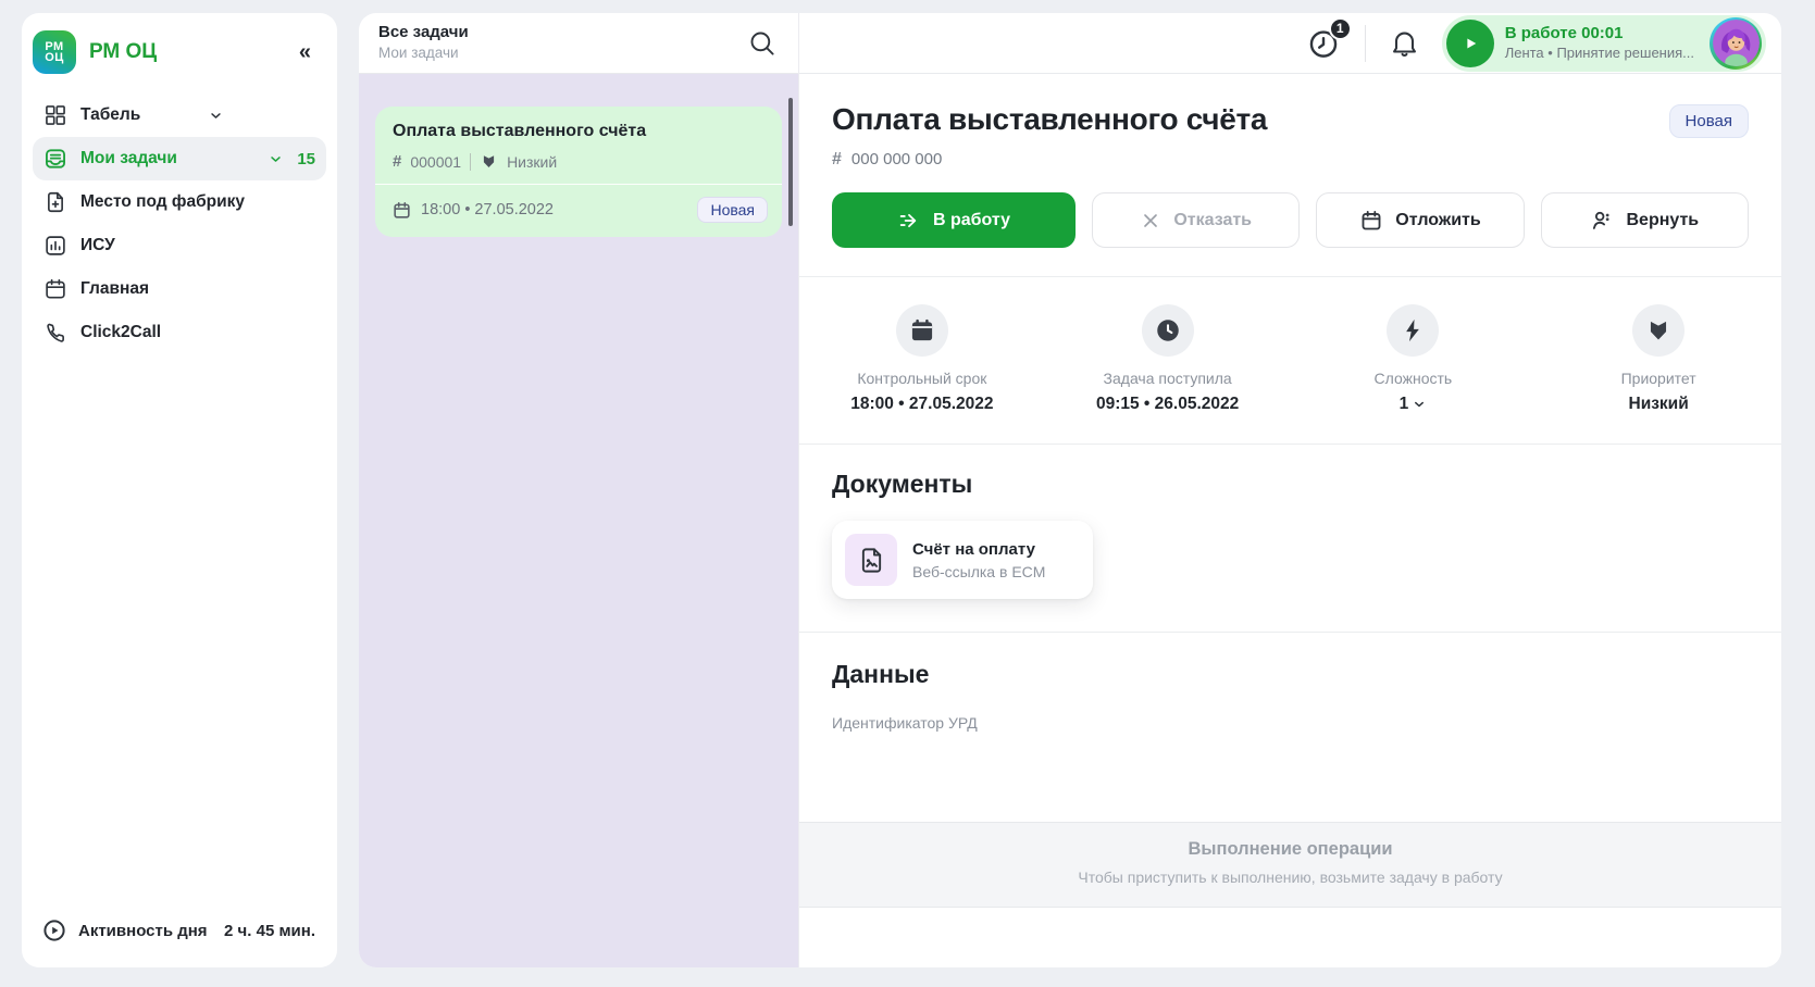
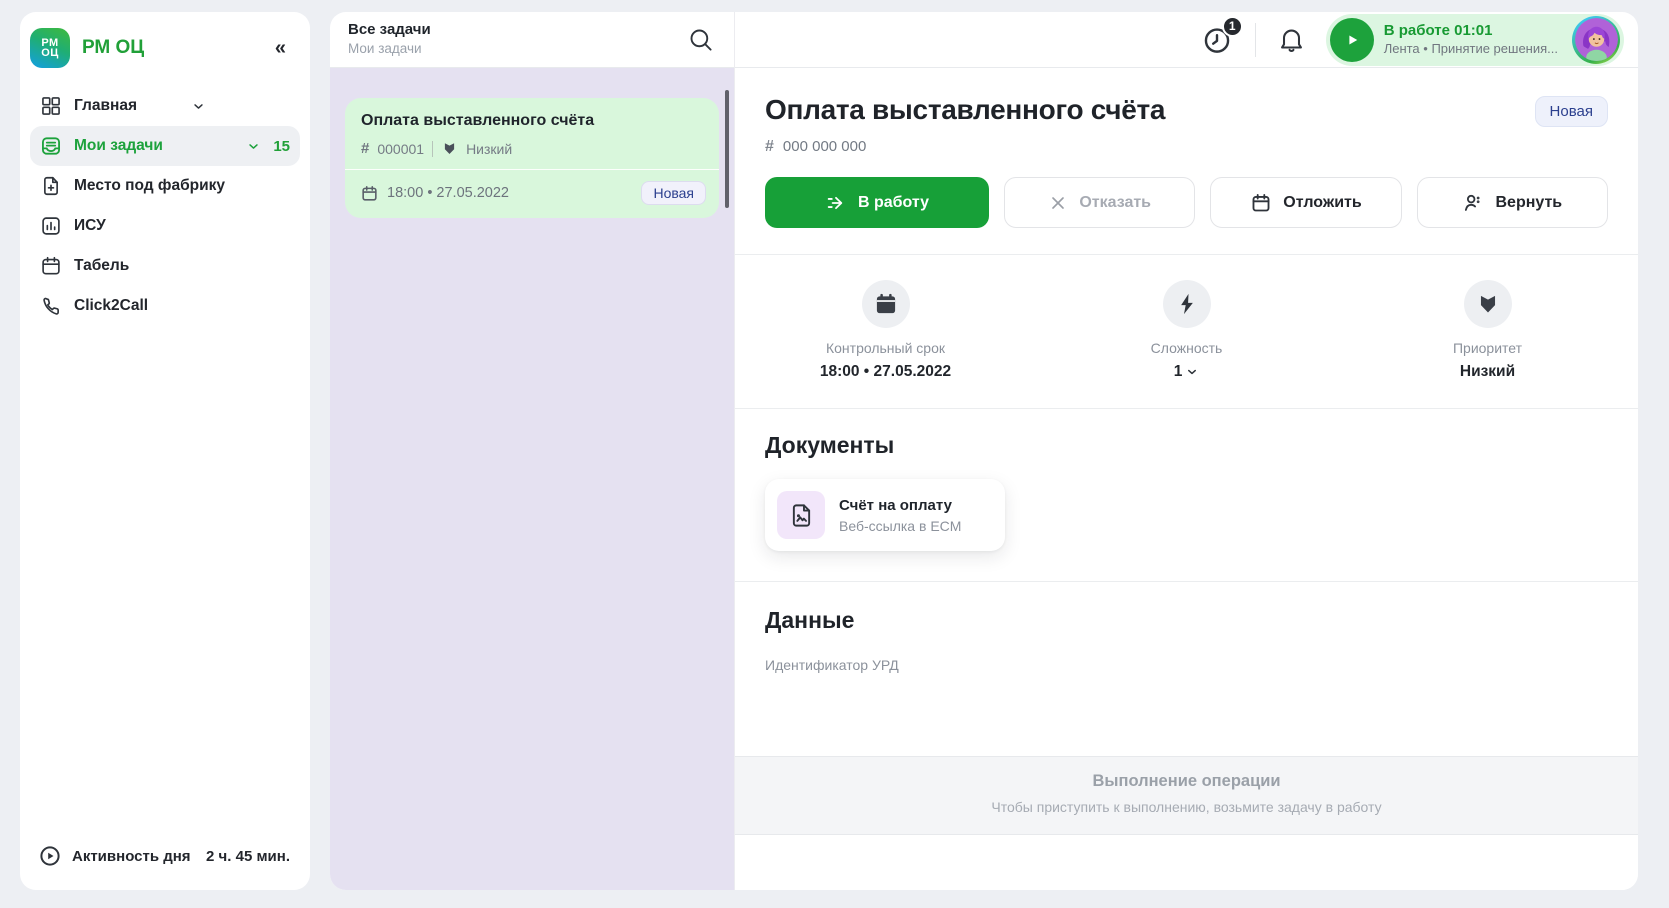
  РМ
  ОЦ
  РМ ОЦ
  «
- Табель
+ Главная
  Мои задачи
  15
  Место под фабрику
  ИСУ
- Главная
+ Табель
  Click2Call
  Активность дня
  2 ч. 45 мин.
  Все задачи
  Мои задачи
  Оплата выставленного счёта
  #
  000001
  Низкий
  18:00 • 27.05.2022
  Новая
  1
- В работе 00:01
+ В работе 01:01
  Лента • Принятие решения...
  Оплата выставленного счёта
  Новая
  #
  000 000 000
  В работу
  Отказать
  Отложить
  Вернуть
  Контрольный срок
  18:00 • 27.05.2022
- Задача поступила
- 09:15 • 26.05.2022
  Сложность
  1
  Приоритет
  Низкий
  Документы
  Счёт на оплату
  Веб-ссылка в ECM
  Данные
  Идентификатор УРД
  Выполнение операции
  Чтобы приступить к выполнению, возьмите задачу в работу
